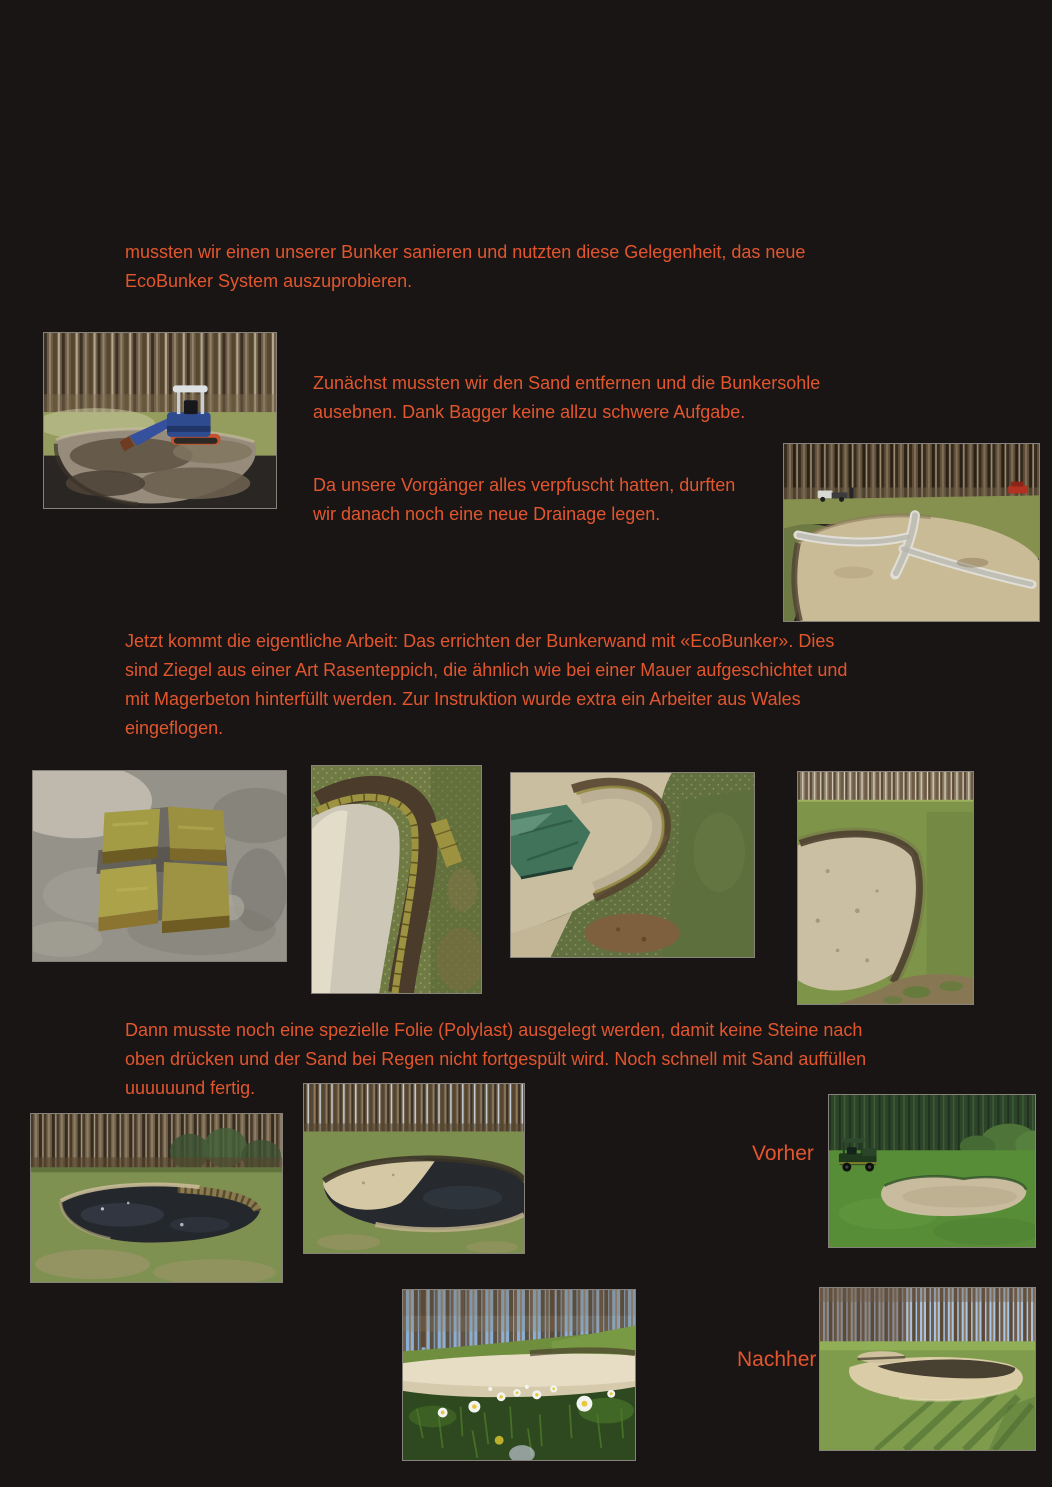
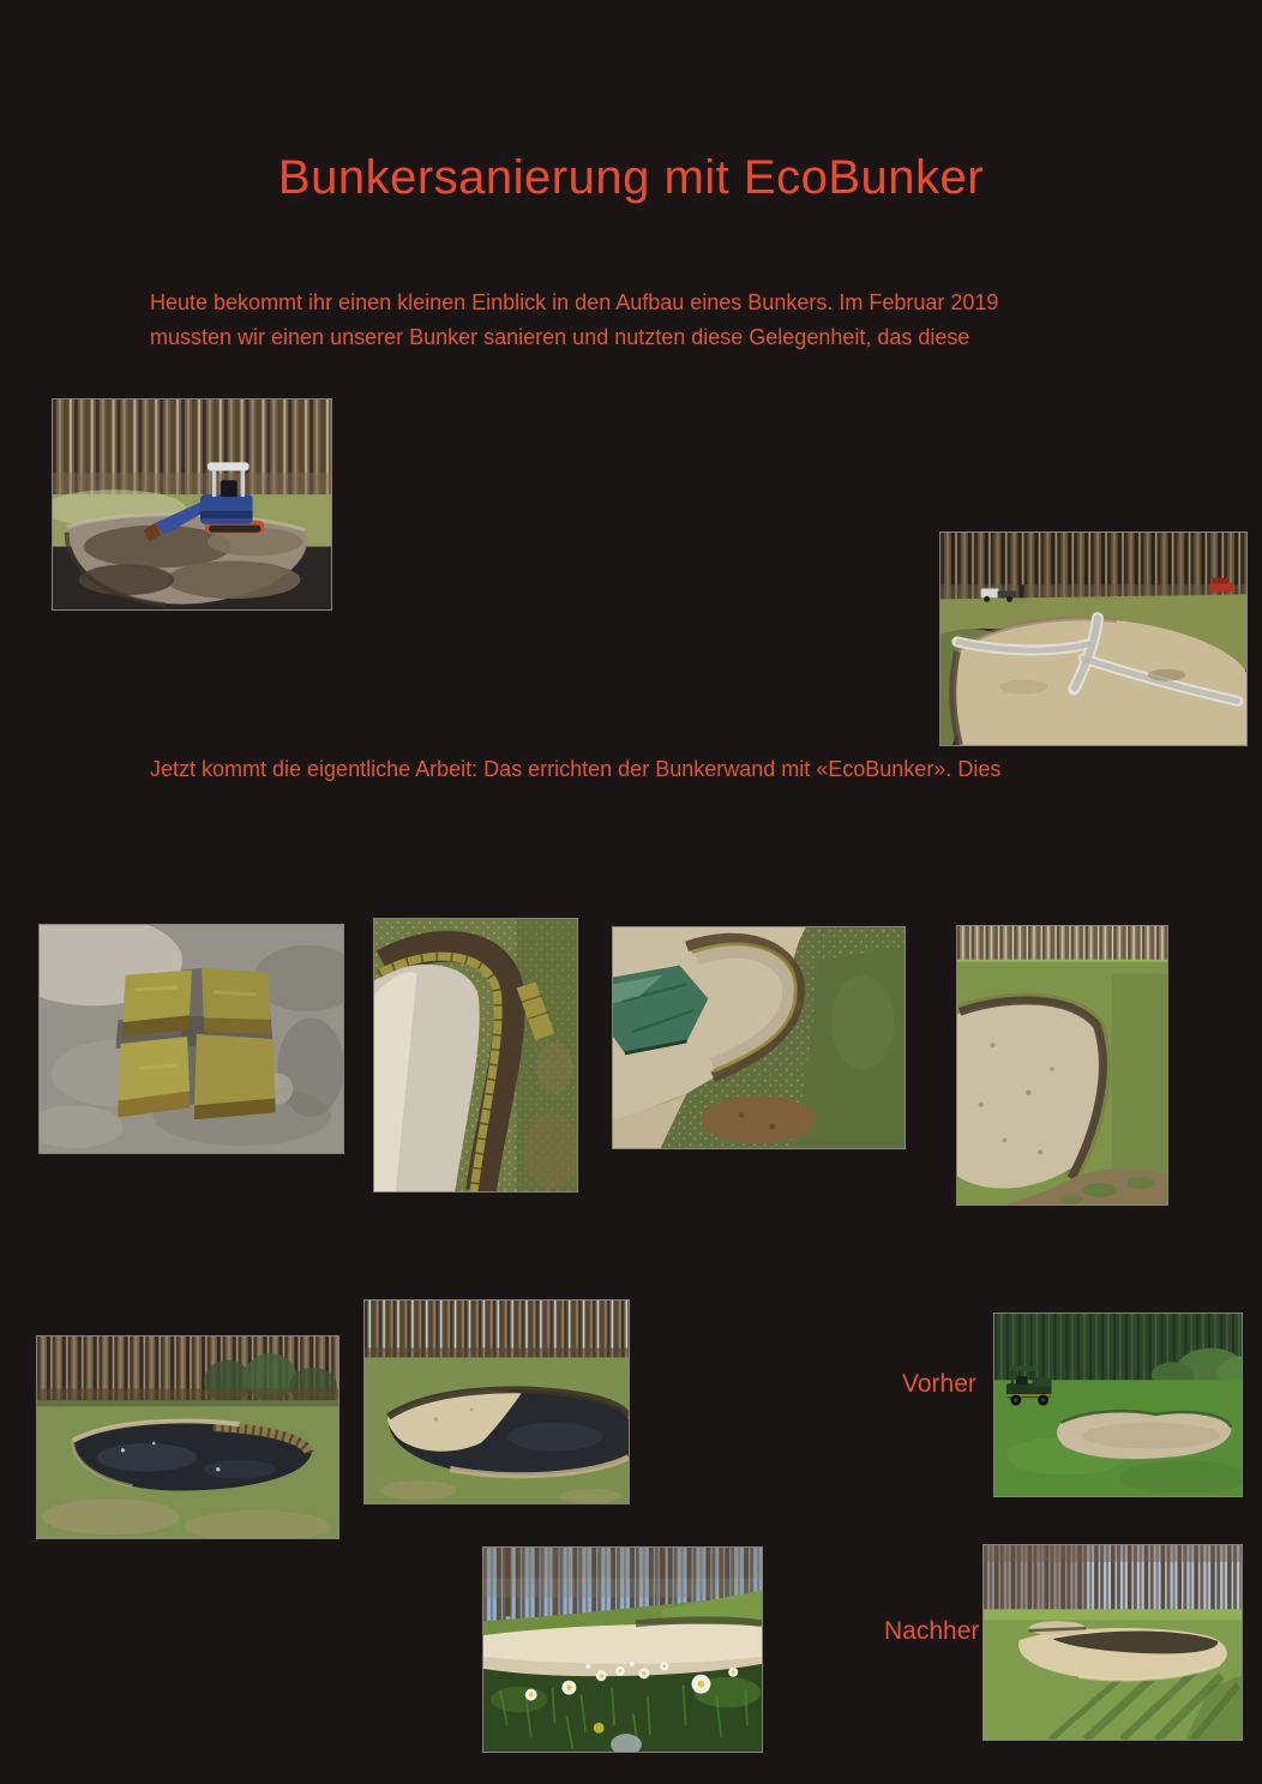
+ Bunkersanierung mit EcoBunker
+ Heute bekommt ihr einen kleinen Einblick in den Aufbau eines Bunkers. Im Februar 2019
- mussten wir einen unserer Bunker sanieren und nutzten diese Gelegenheit, das neue
+ mussten wir einen unserer Bunker sanieren und nutzten diese Gelegenheit, das diese
- EcoBunker System auszuprobieren.
- Zunächst mussten wir den Sand entfernen und die Bunkersohle
- ausebnen. Dank Bagger keine allzu schwere Aufgabe.
- Da unsere Vorgänger alles verpfuscht hatten, durften
- wir danach noch eine neue Drainage legen.
  Jetzt kommt die eigentliche Arbeit: Das errichten der Bunkerwand mit «EcoBunker». Dies
- sind Ziegel aus einer Art Rasenteppich, die ähnlich wie bei einer Mauer aufgeschichtet und
- mit Magerbeton hinterfüllt werden. Zur Instruktion wurde extra ein Arbeiter aus Wales
- eingeflogen.
- Dann musste noch eine spezielle Folie (Polylast) ausgelegt werden, damit keine Steine nach
- oben drücken und der Sand bei Regen nicht fortgespült wird. Noch schnell mit Sand auffüllen
- uuuuuund fertig.
  Vorher
  Nachher
